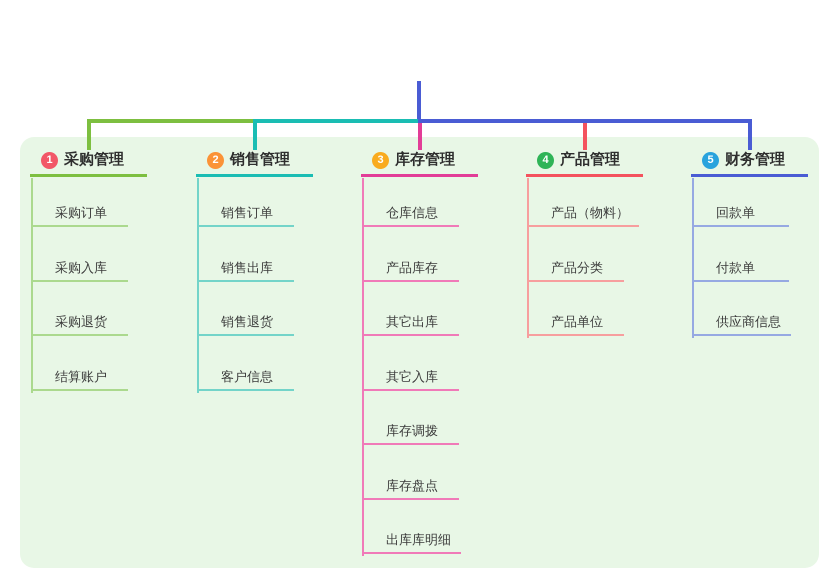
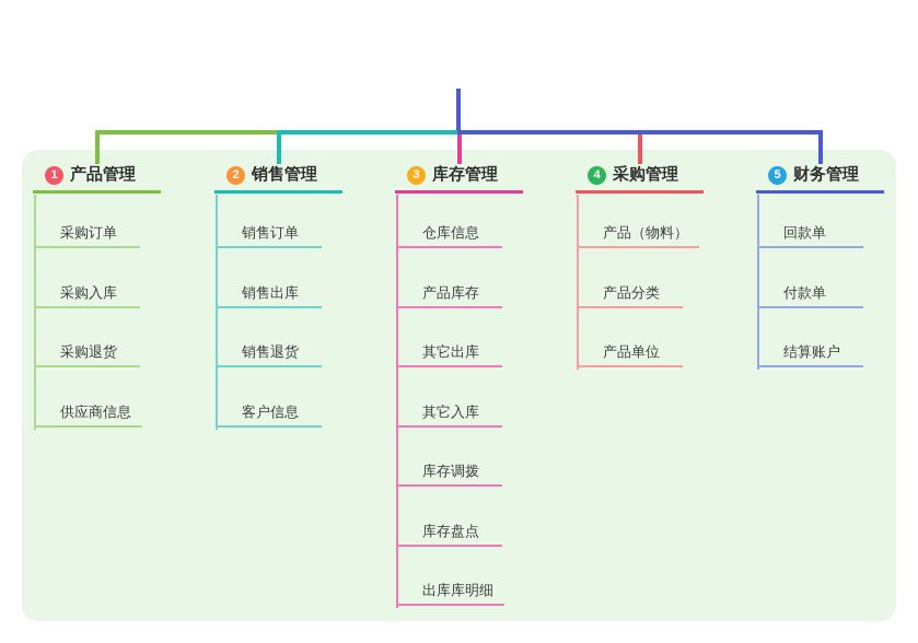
  1
- 采购管理
+ 产品管理
  采购订单
  采购入库
  采购退货
- 结算账户
+ 供应商信息
  2
  销售管理
  销售订单
  销售出库
  销售退货
  客户信息
  3
  库存管理
  仓库信息
  产品库存
  其它出库
  其它入库
  库存调拨
  库存盘点
  出库库明细
  4
- 产品管理
+ 采购管理
  产品（物料）
  产品分类
  产品单位
  5
  财务管理
  回款单
  付款单
- 供应商信息
+ 结算账户
